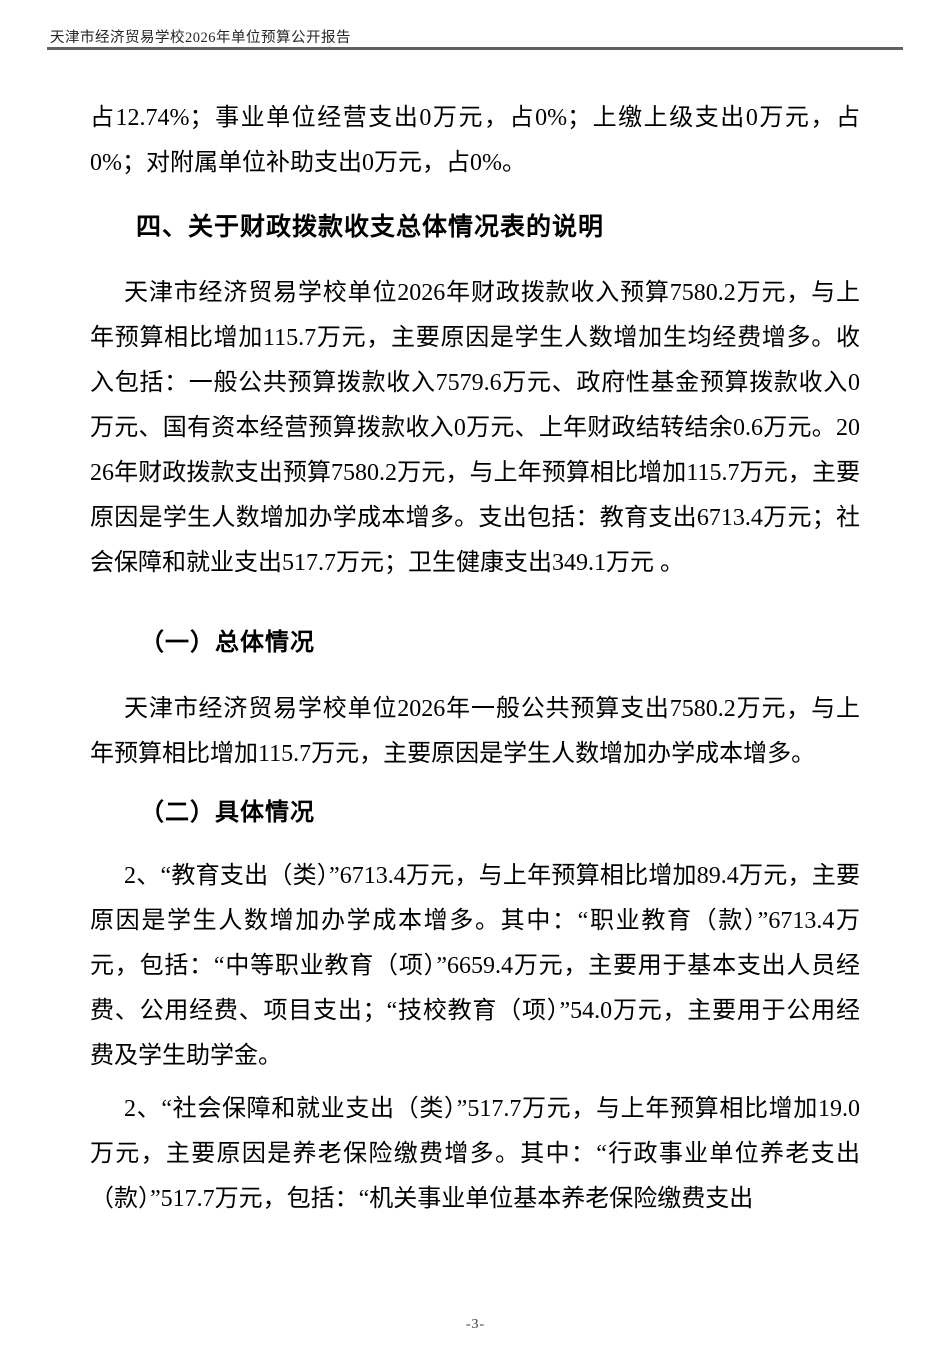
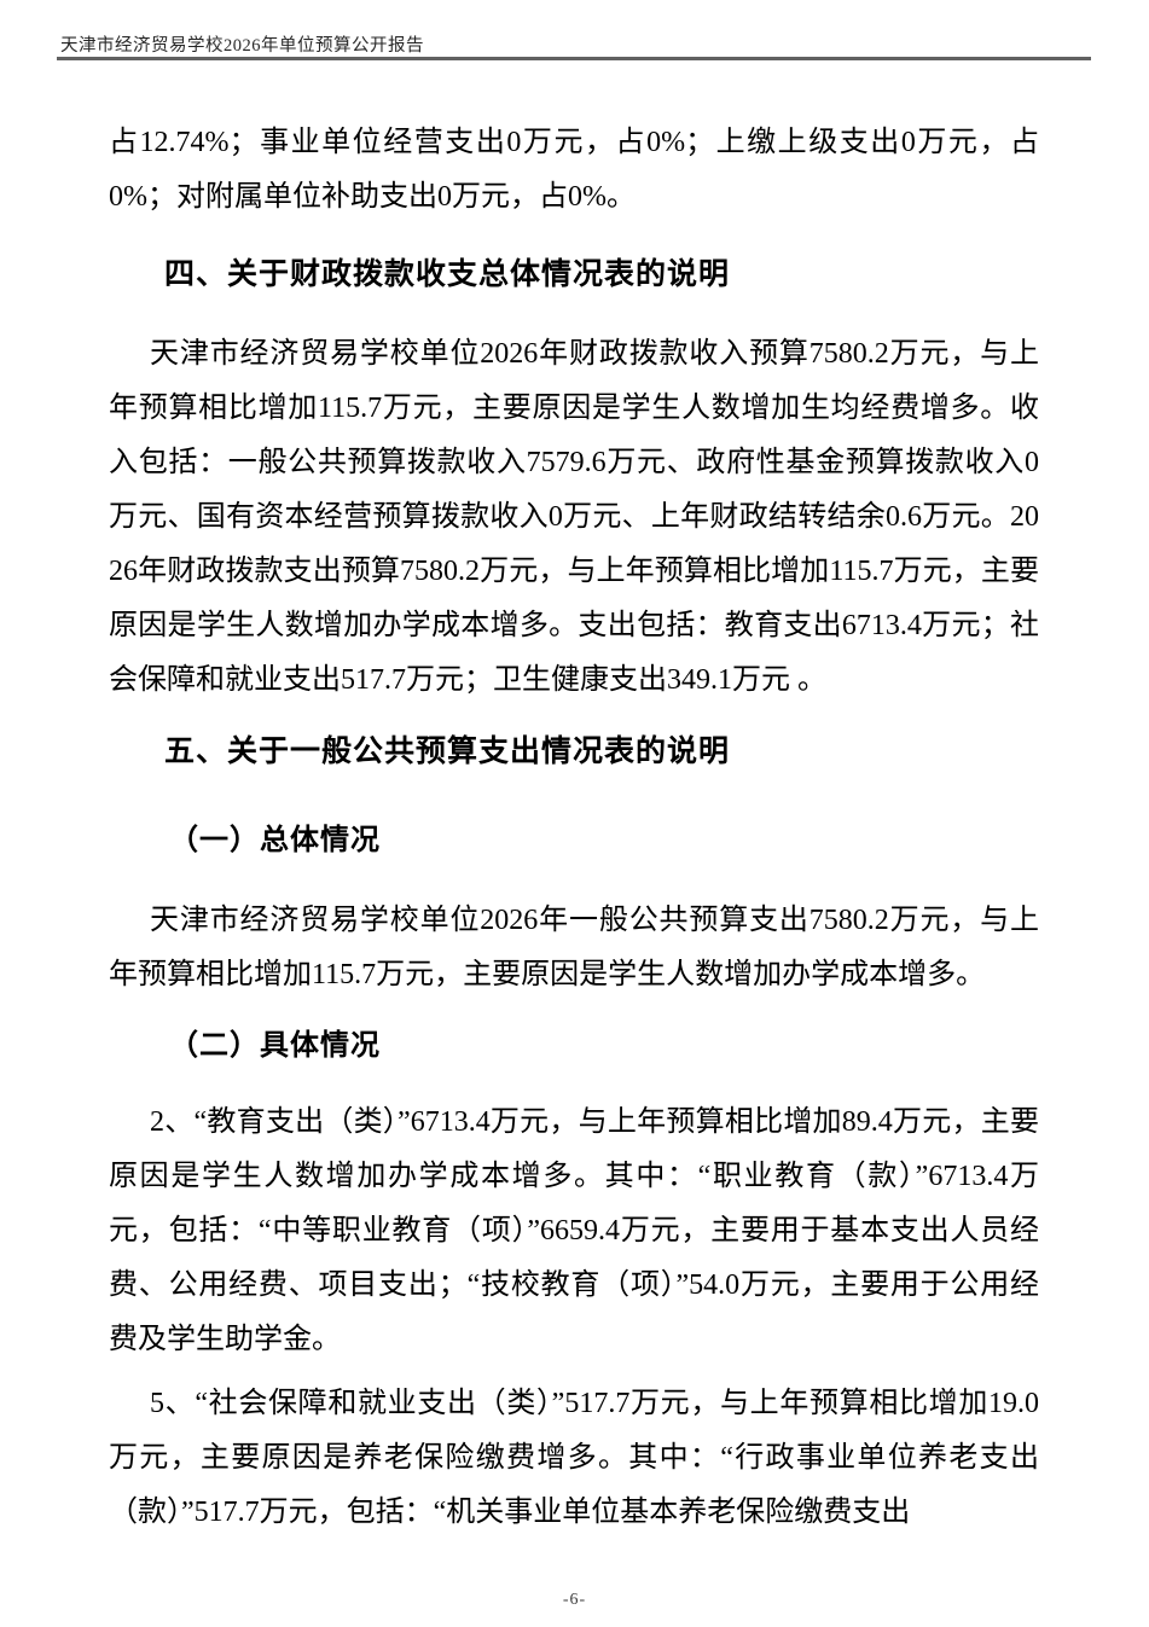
  天津市经济贸易学校2026年单位预算公开报告
  占12.74%；事业单位经营支出0万元，占0%；上缴上级支出0万元，占0%；对附属单位补助支出0万元，占0%。
  四、关于财政拨款收支总体情况表的说明
  天津市经济贸易学校单位2026年财政拨款收入预算7580.2万元，与上年预算相比增加115.7万元，主要原因是学生人数增加生均经费增多。收入包括：一般公共预算拨款收入7579.6万元、政府性基金预算拨款收入0万元、国有资本经营预算拨款收入0万元、上年财政结转结余0.6万元。2026年财政拨款支出预算7580.2万元，与上年预算相比增加115.7万元，主要原因是学生人数增加办学成本增多。支出包括：教育支出6713.4万元；社会保障和就业支出517.7万元；卫生健康支出349.1万元 。
+ 五、关于一般公共预算支出情况表的说明
  （一）总体情况
  天津市经济贸易学校单位2026年一般公共预算支出7580.2万元，与上年预算相比增加115.7万元，主要原因是学生人数增加办学成本增多。
  （二）具体情况
  2、“教育支出（类）”6713.4万元，与上年预算相比增加89.4万元，主要原因是学生人数增加办学成本增多。其中：“职业教育（款）”6713.4万元，包括：“中等职业教育（项）”6659.4万元，主要用于基本支出人员经费、公用经费、项目支出；“技校教育（项）”54.0万元，主要用于公用经费及学生助学金。
- 2、“社会保障和就业支出（类）”517.7万元，与上年预算相比增加19.0万元，主要原因是养老保险缴费增多。其中：“行政事业单位养老支出（款）”517.7万元，包括：“机关事业单位基本养老保险缴费支出
+ 5、“社会保障和就业支出（类）”517.7万元，与上年预算相比增加19.0万元，主要原因是养老保险缴费增多。其中：“行政事业单位养老支出（款）”517.7万元，包括：“机关事业单位基本养老保险缴费支出
- -3-
+ -6-
